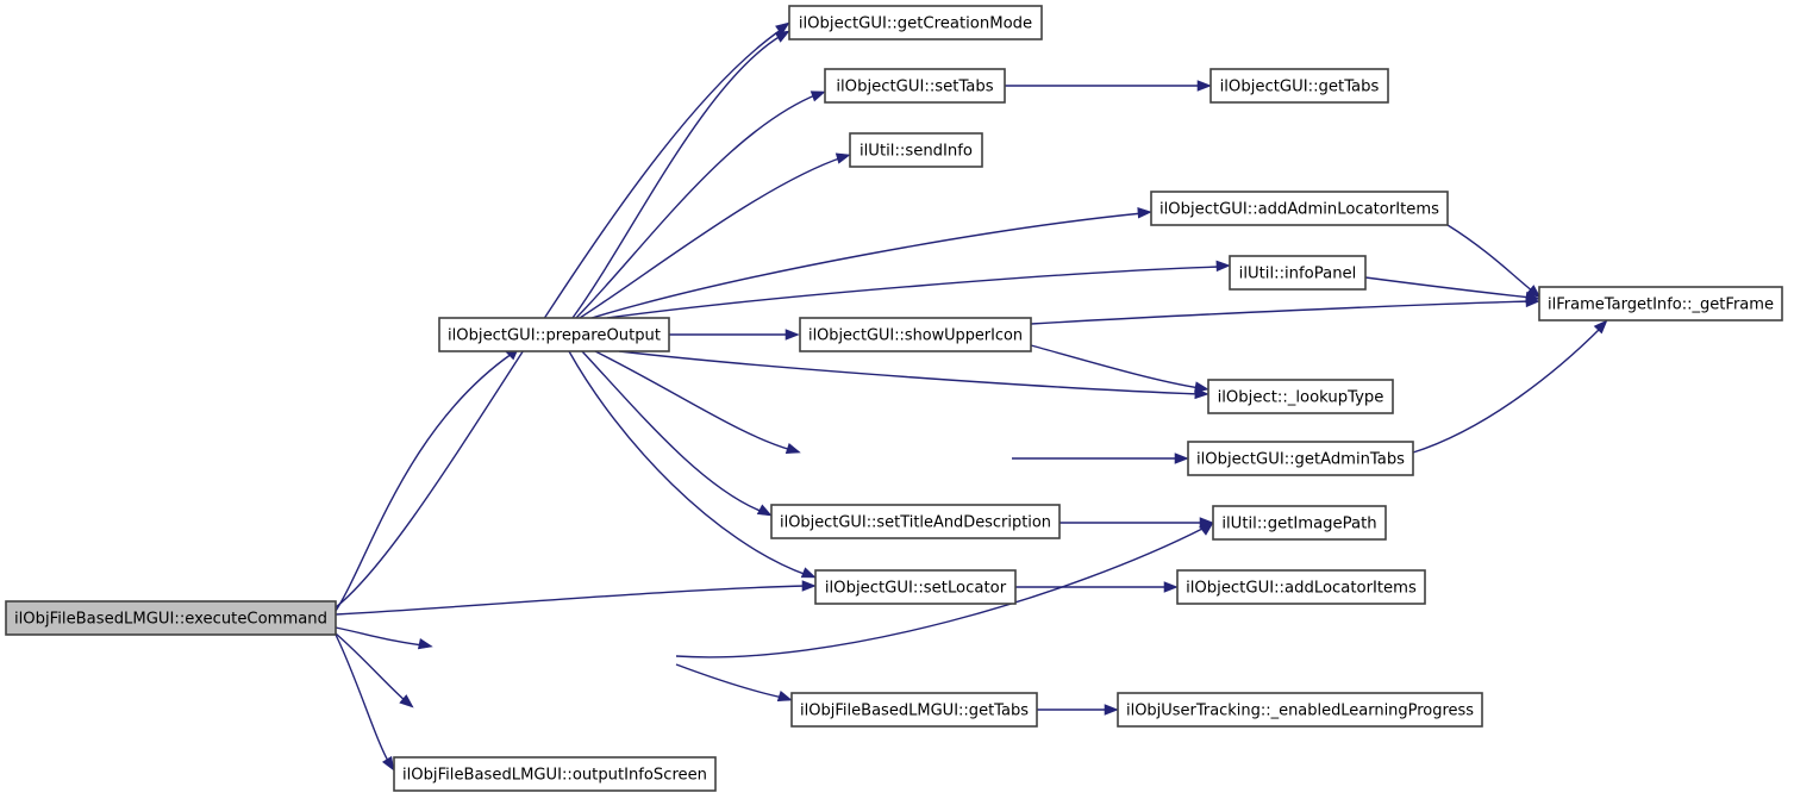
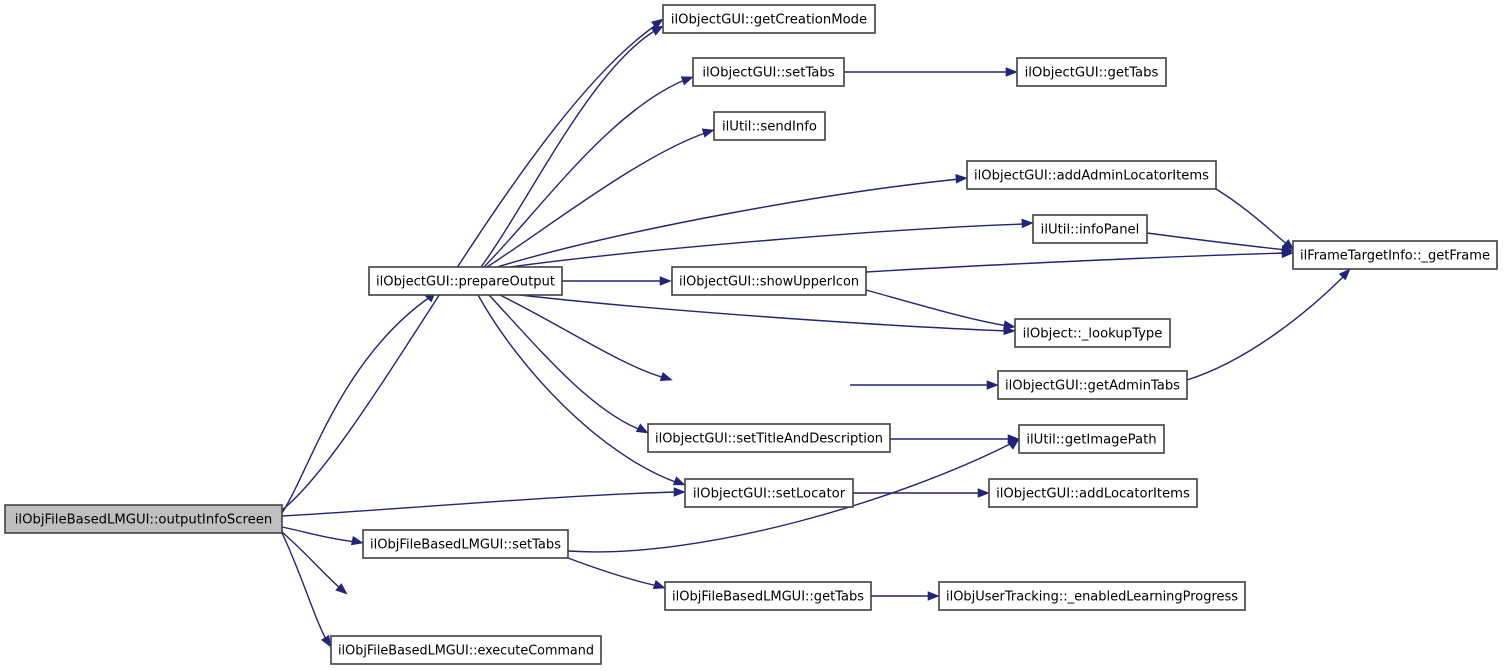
- ilObjFileBasedLMGUI::executeCommand
+ ilObjFileBasedLMGUI::outputInfoScreen
  ilObjectGUI::prepareOutput
+ ilObjFileBasedLMGUI::setTabs
- ilObjFileBasedLMGUI::outputInfoScreen
+ ilObjFileBasedLMGUI::executeCommand
  ilObjFileBasedLMGUI::getTabs
  ilObjectGUI::getCreationMode
  ilObjectGUI::setTabs
  ilUtil::sendInfo
  ilObjectGUI::showUpperIcon
  ilObjectGUI::setTitleAndDescription
  ilObjectGUI::setLocator
  ilObjectGUI::getTabs
  ilObjectGUI::addAdminLocatorItems
  ilUtil::infoPanel
  ilObject::_lookupType
  ilObjectGUI::getAdminTabs
  ilUtil::getImagePath
  ilObjectGUI::addLocatorItems
  ilObjUserTracking::_enabledLearningProgress
  ilFrameTargetInfo::_getFrame
